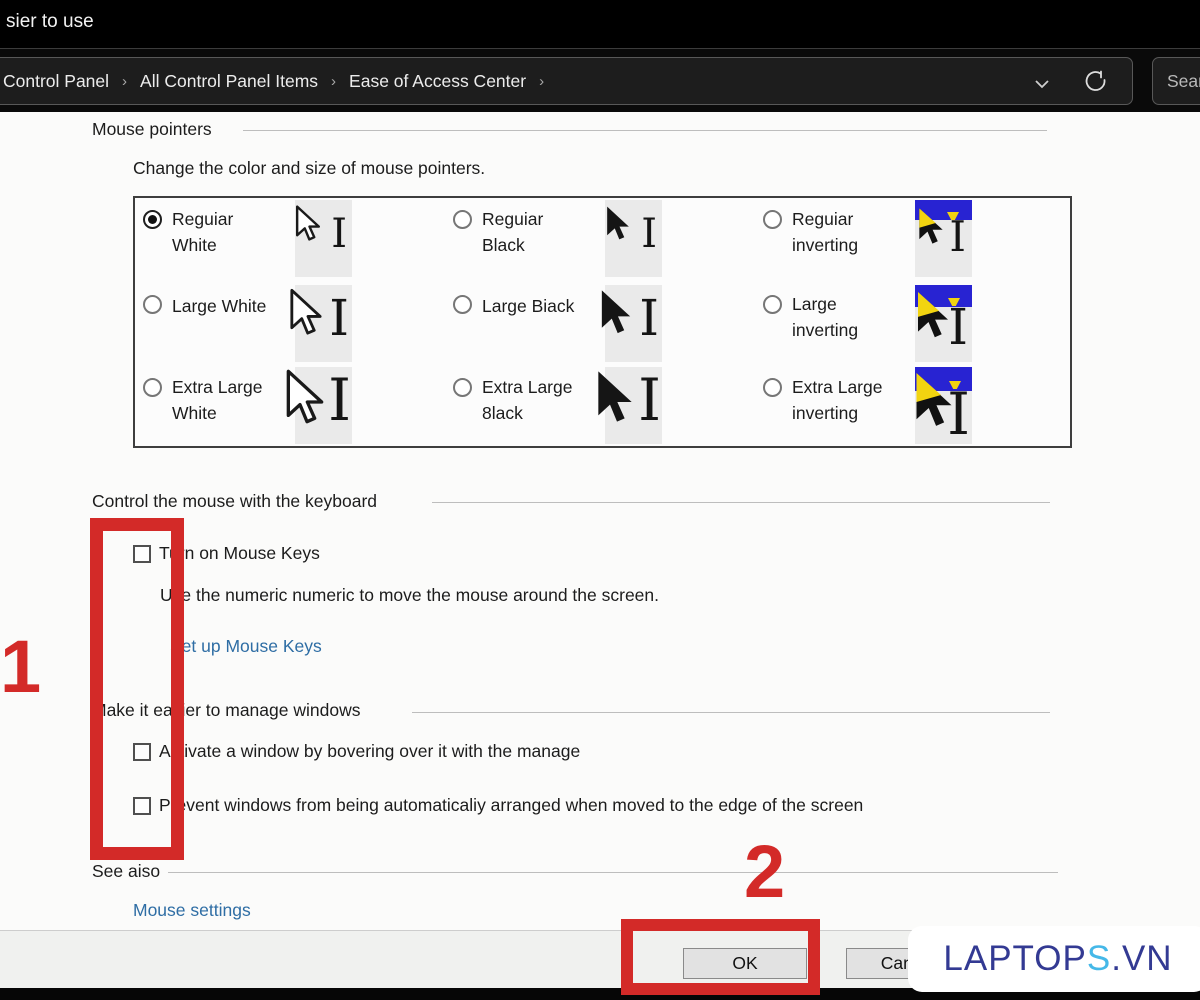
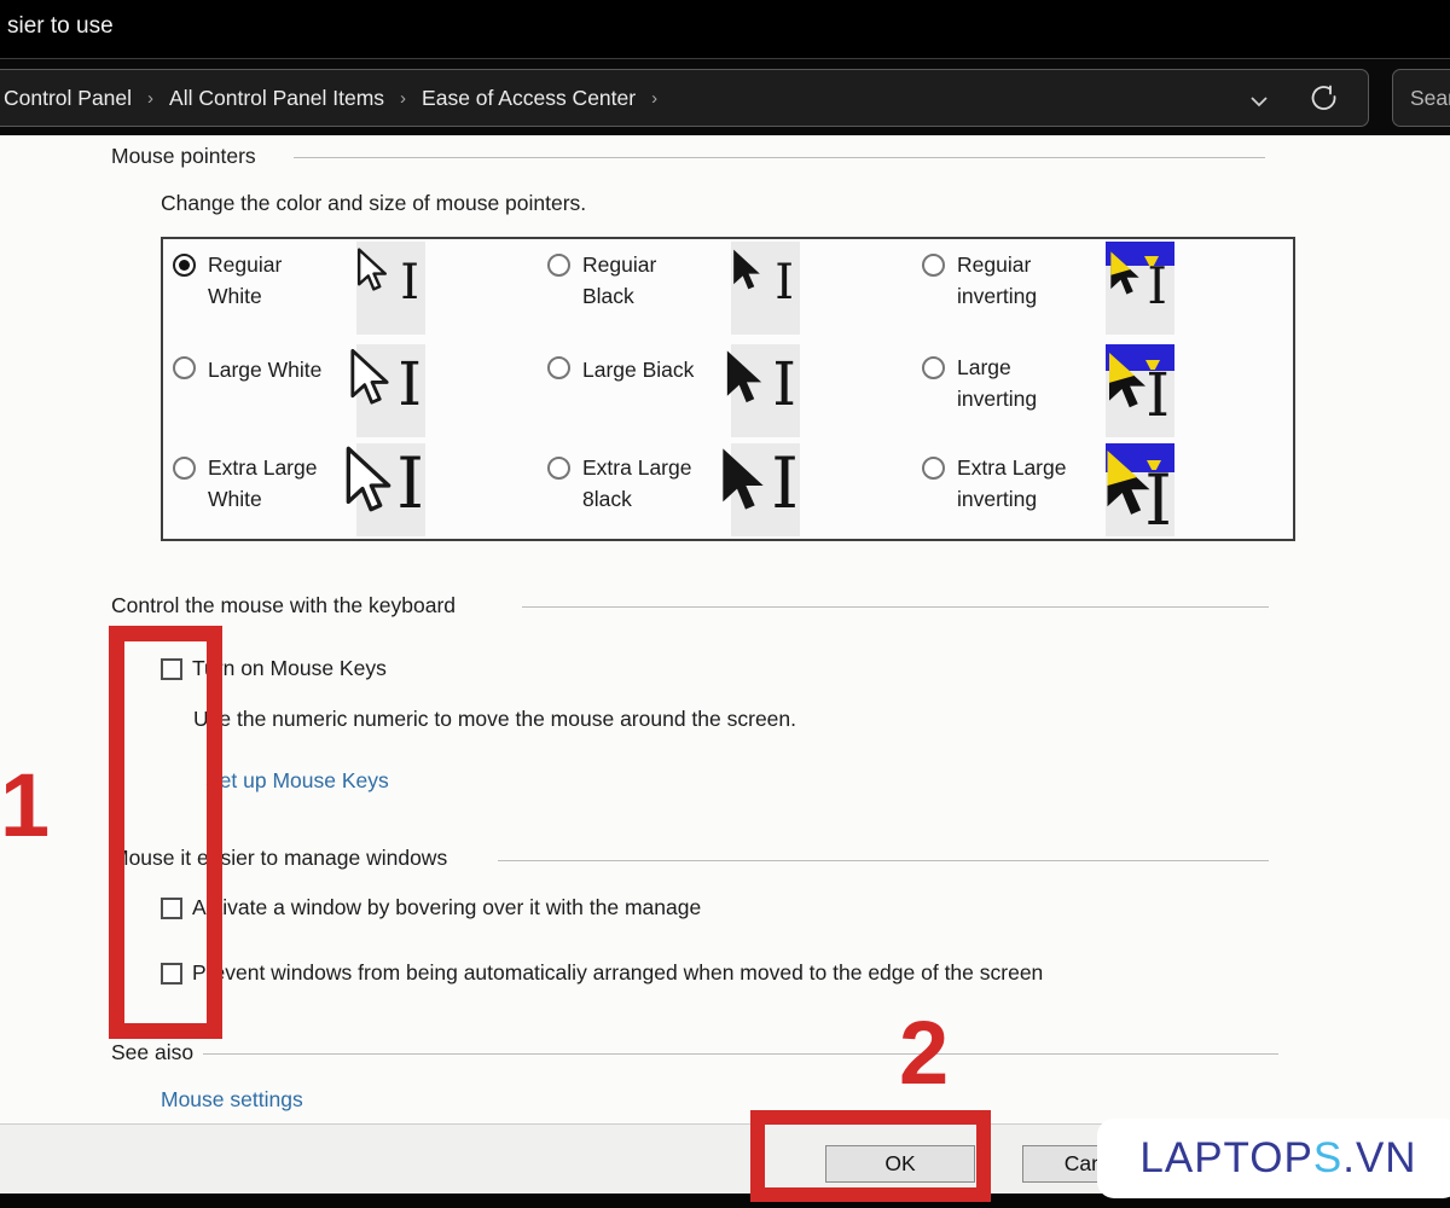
  sier to use
  Control Panel
  ›
  All Control Panel Items
  ›
  Ease of Access Center
  ›
  Sea
  Mouse pointers
  Change the color and size of mouse pointers.
  Reguiar
  White
  Reguiar
  Black
  Reguiar
  inverting
  Large White
  Large Biack
  Large
  inverting
  Extra Large
  White
  Extra Large
  8lack
  Extra Large
  inverting
  I
  I
  I
  I
  I
  I
  I
  I
  I
  Control the mouse with the keyboard
  Turn on Mouse Keys
  Use the numeric numeric to move the mouse around the screen.
  Set up Mouse Keys
- Make it easier to manage windows
+ Mouse it easier to manage windows
  Activate a window by bovering over it with the manage
  Prevent windows from being automaticaliy arranged when moved to the edge of the screen
  See aiso
  Mouse settings
  OK
  LAPTOP
  S
  .VN
  1
  2
